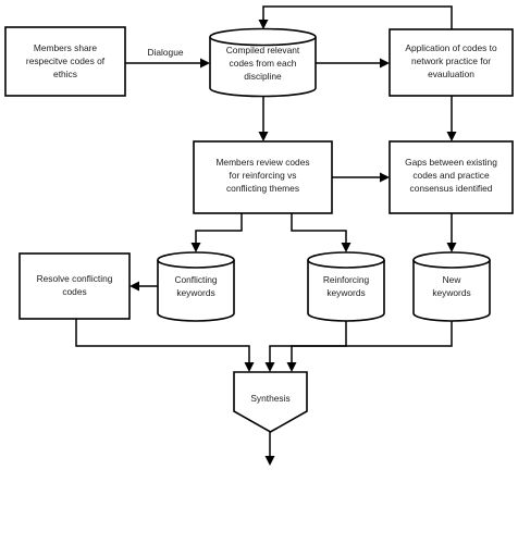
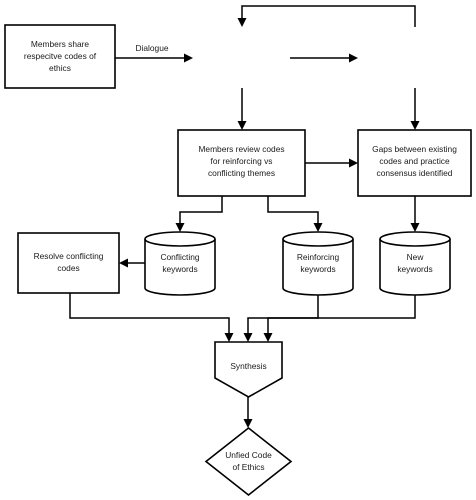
  Members share
  respecitve codes of
  ethics
  Dialogue
- Compiled relevant
- codes from each
- discipline
- Application of codes to
- network practice for
- evauluation
  Members review codes
  for reinforcing vs
  conflicting themes
  Gaps between existing
  codes and practice
  consensus identified
  Resolve conflicting
  codes
  Conflicting
  keywords
  Reinforcing
  keywords
  New
  keywords
  Synthesis
+ Unfied Code
+ of Ethics
